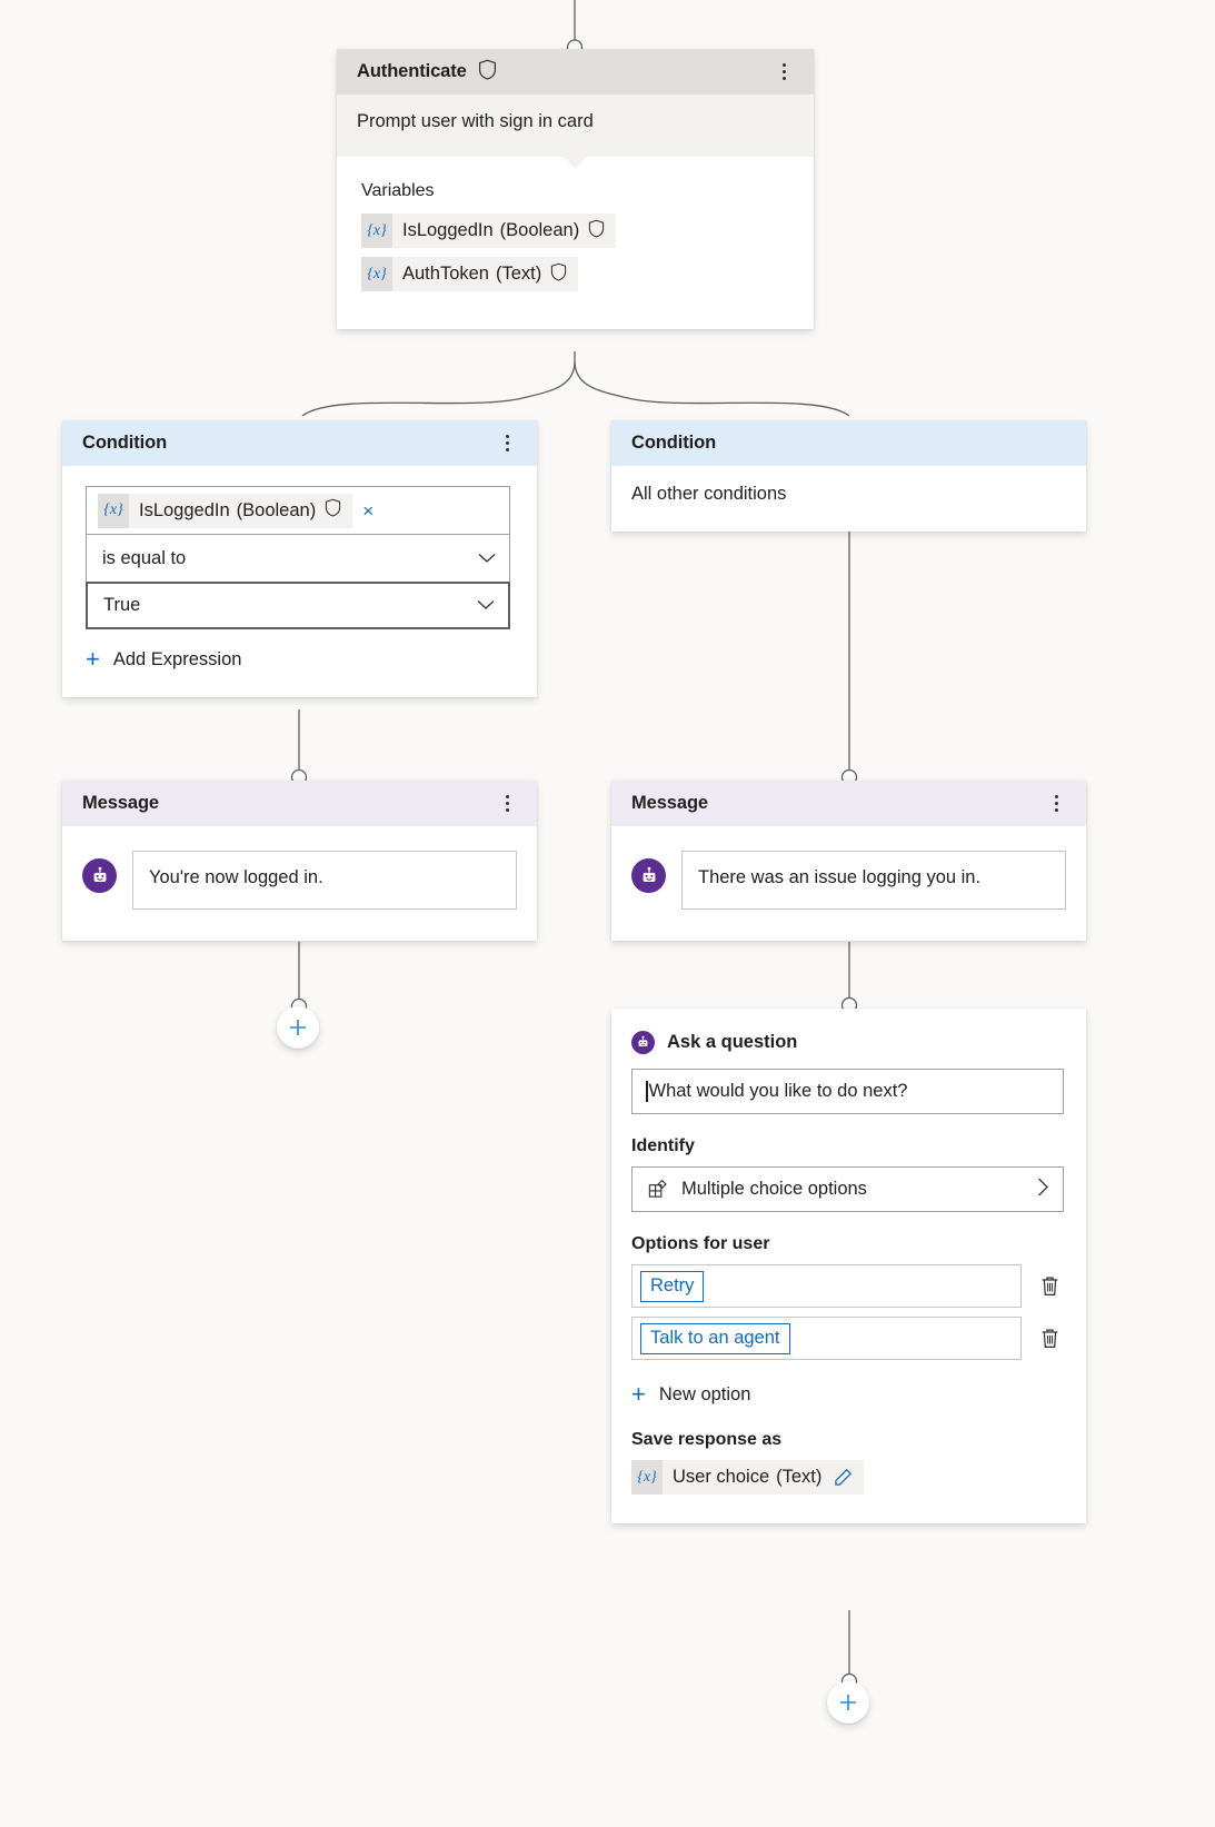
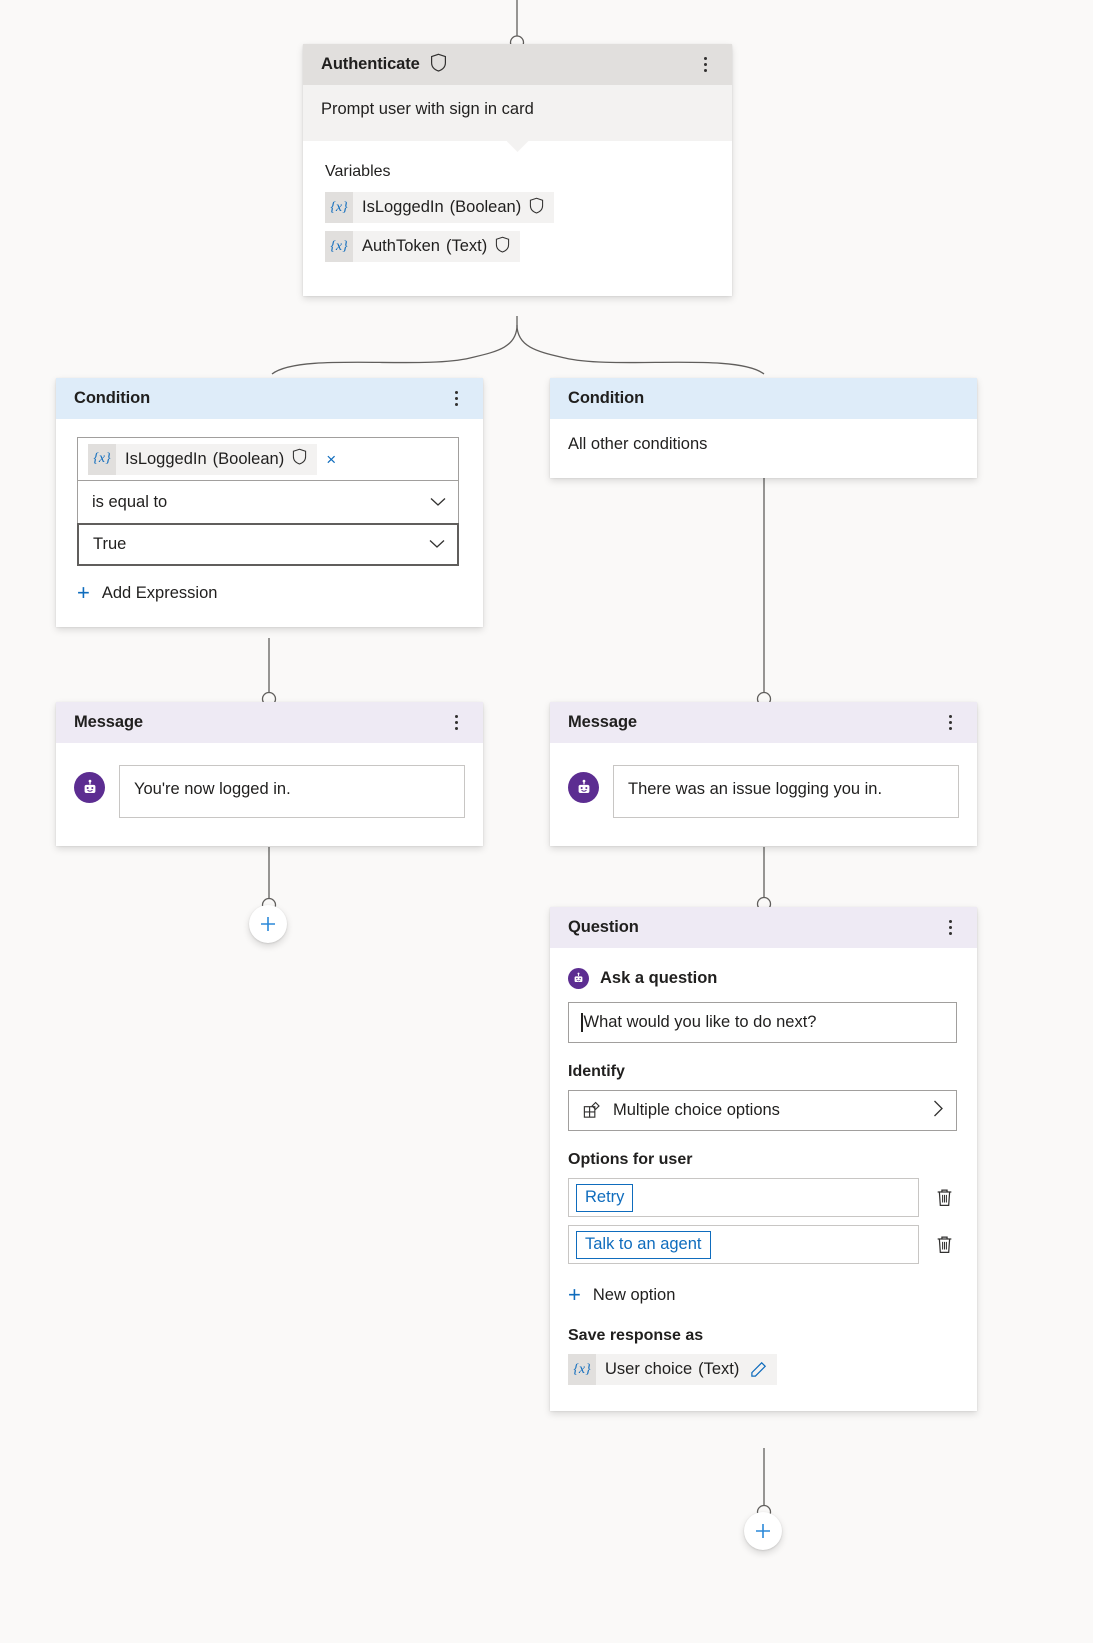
  Authenticate
  Prompt user with sign in card
  Variables
  {x}
  IsLoggedIn
  (Boolean)
  {x}
  AuthToken
  (Text)
  Condition
  {x}
  IsLoggedIn
  (Boolean)
  ×
  is equal to
  True
  +
  Add Expression
  Condition
  All other conditions
  Message
  You're now logged in.
  Message
  There was an issue logging you in.
+ Question
  Ask a question
  What would you like to do next?
  Identify
  Multiple choice options
  Options for user
  Retry
  Talk to an agent
  +
  New option
  Save response as
  {x}
  User choice
  (Text)
